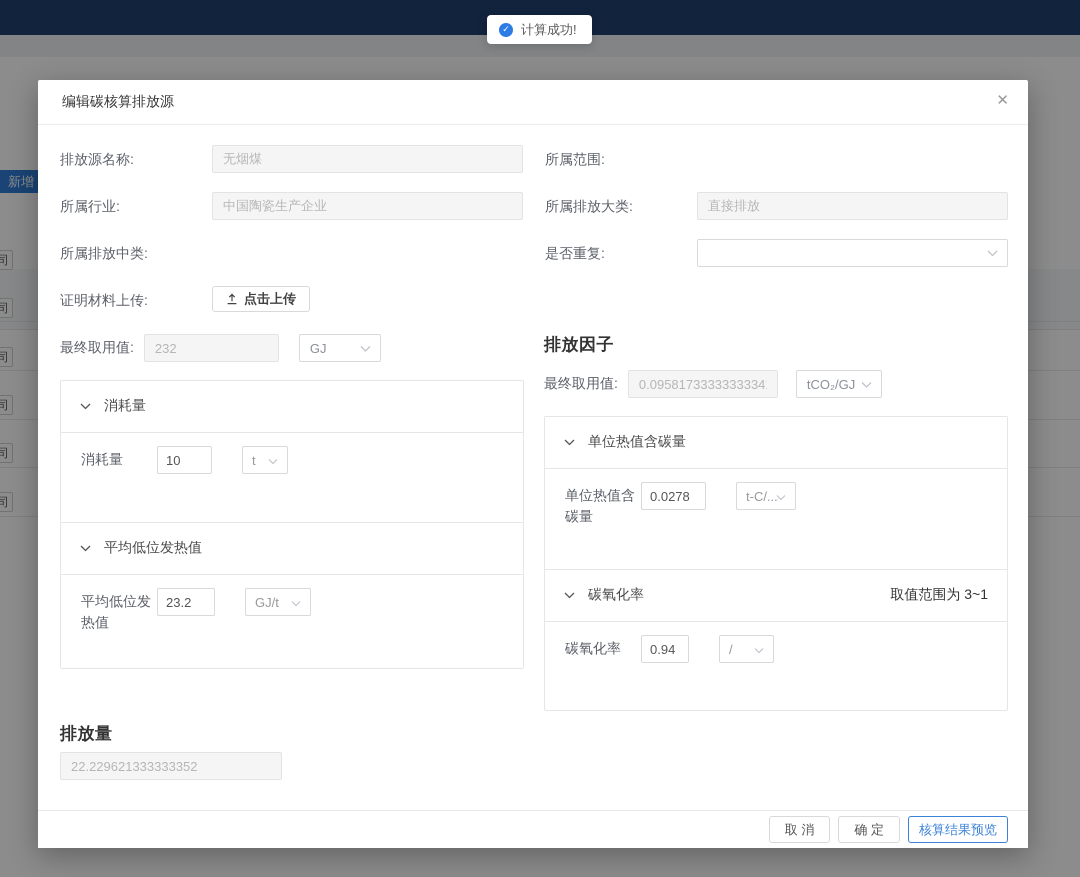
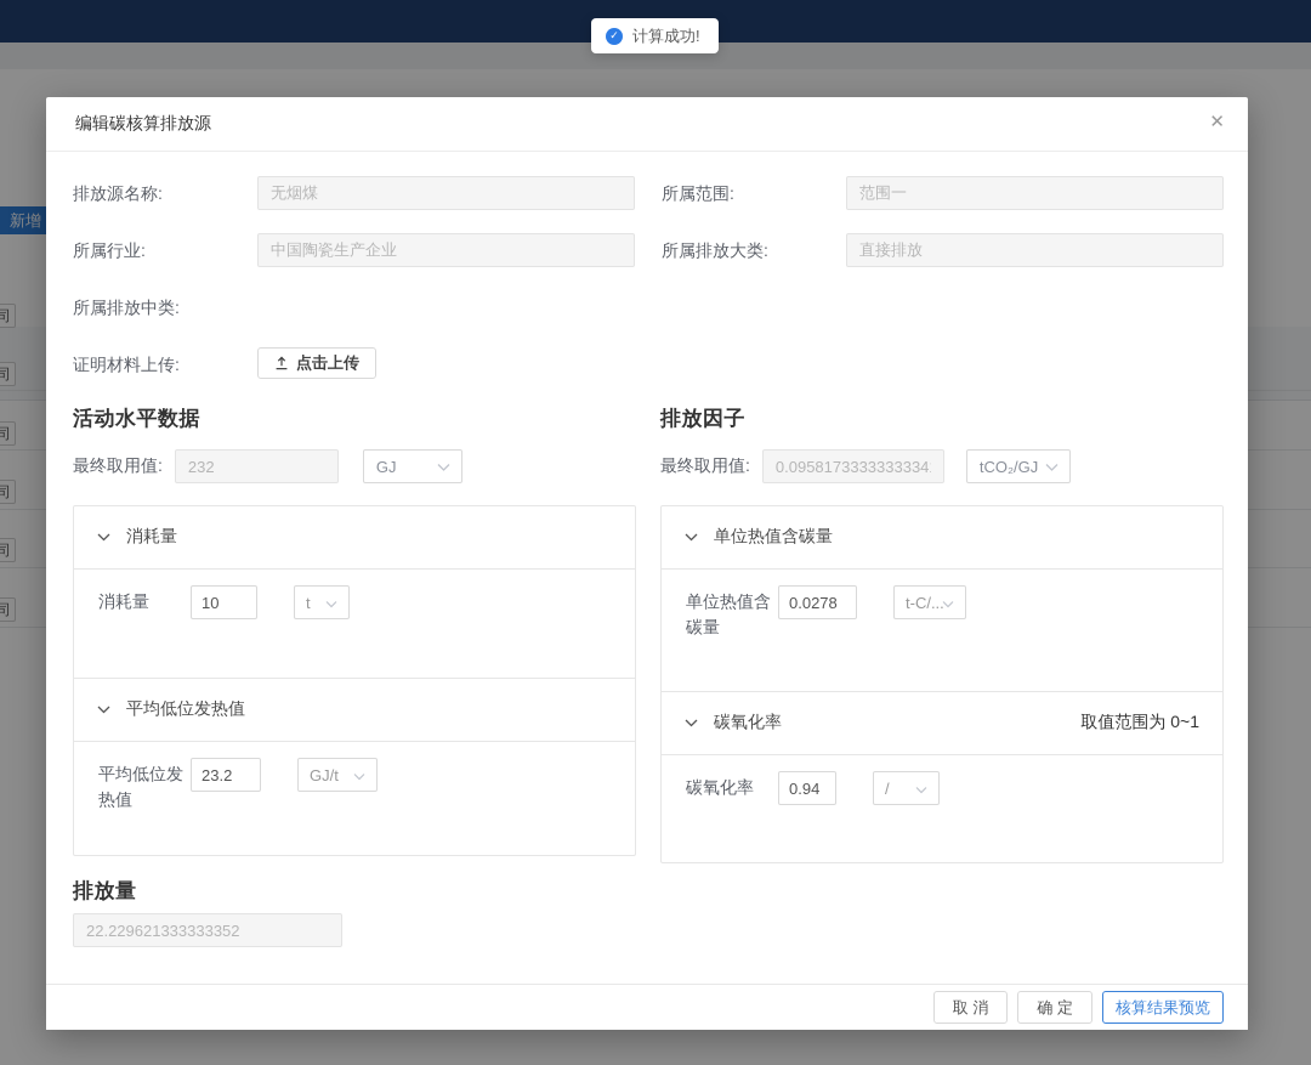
  司
  司
  司
  司
  司
  司
  新增
  编辑碳核算排放源
  ✕
  排放源名称:
  无烟煤
  所属范围:
+ 范围一
  所属行业:
  中国陶瓷生产企业
  所属排放大类:
  直接排放
  所属排放中类:
- 是否重复:
  证明材料上传:
  点击上传
+ 活动水平数据
  最终取用值:
  232
  GJ
  消耗量
  消耗量
  10
  t
  平均低位发热值
  平均低位发热值
  23.2
  GJ/t
  排放因子
  最终取用值:
  0.0958173333333334
  tCO₂/GJ
  单位热值含碳量
  单位热值含碳量
  0.0278
  t-C/...
  碳氧化率
- 取值范围为 3~1
+ 取值范围为 0~1
  碳氧化率
  0.94
  /
  排放量
  22.229621333333352
  取 消
  确 定
  核算结果预览
  ✓
  计算成功!
